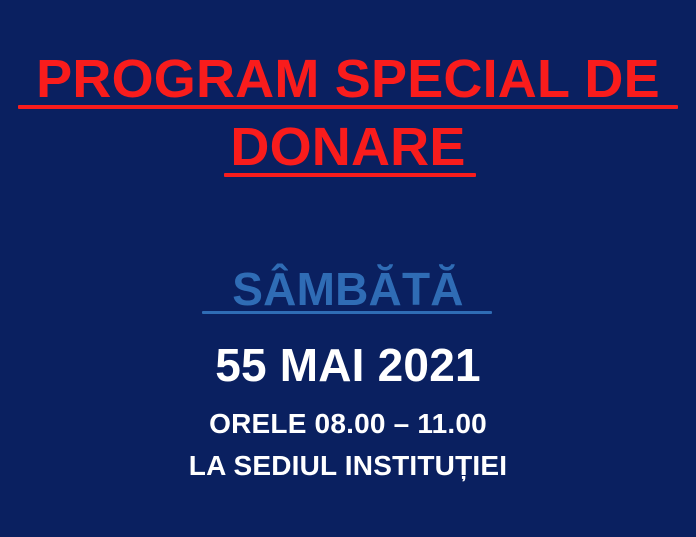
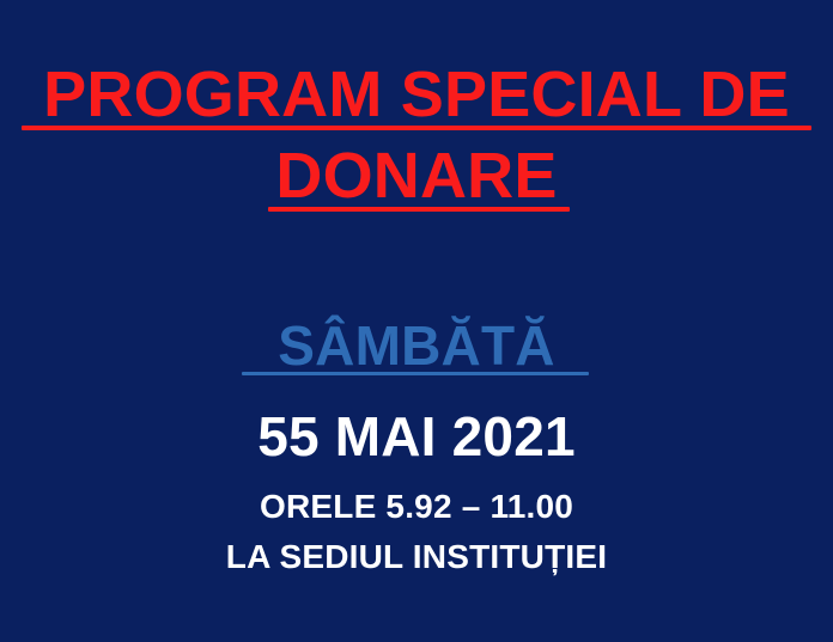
  PROGRAM SPECIAL DE
  DONARE
  SÂMBĂTĂ
  55 MAI 2021
- ORELE 08.00 – 11.00
+ ORELE 5.92 – 11.00
  LA SEDIUL INSTITUȚIEI
